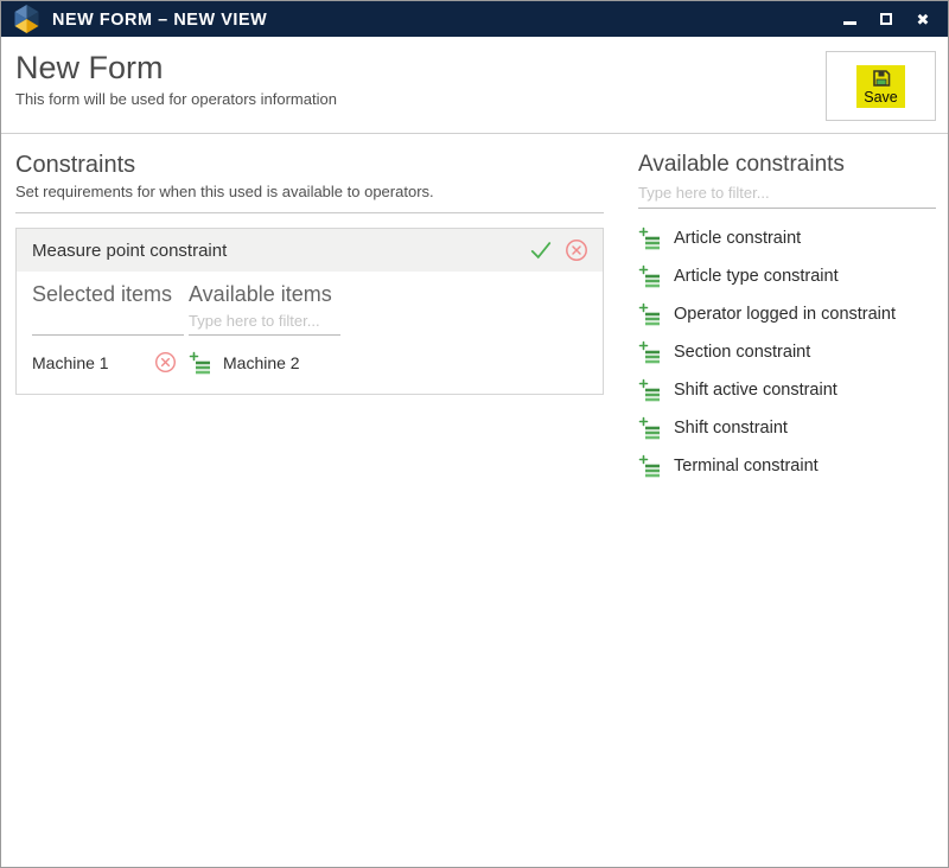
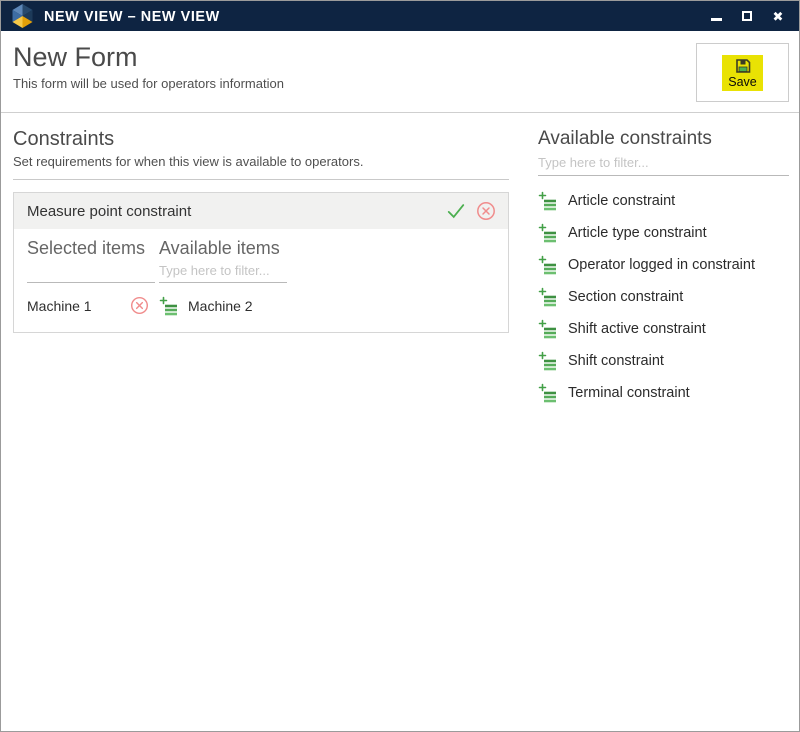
- NEW FORM – NEW VIEW
+ NEW VIEW – NEW VIEW
  ✖
  New Form
  This form will be used for operators information
  Save
  Constraints
- Set requirements for when this used is available to operators.
+ Set requirements for when this view is available to operators.
  Measure point constraint
  Selected items
  Machine 1
  Available items
  Type here to filter...
  Machine 2
  Available constraints
  Type here to filter...
  Article constraint
  Article type constraint
  Operator logged in constraint
  Section constraint
  Shift active constraint
  Shift constraint
  Terminal constraint
